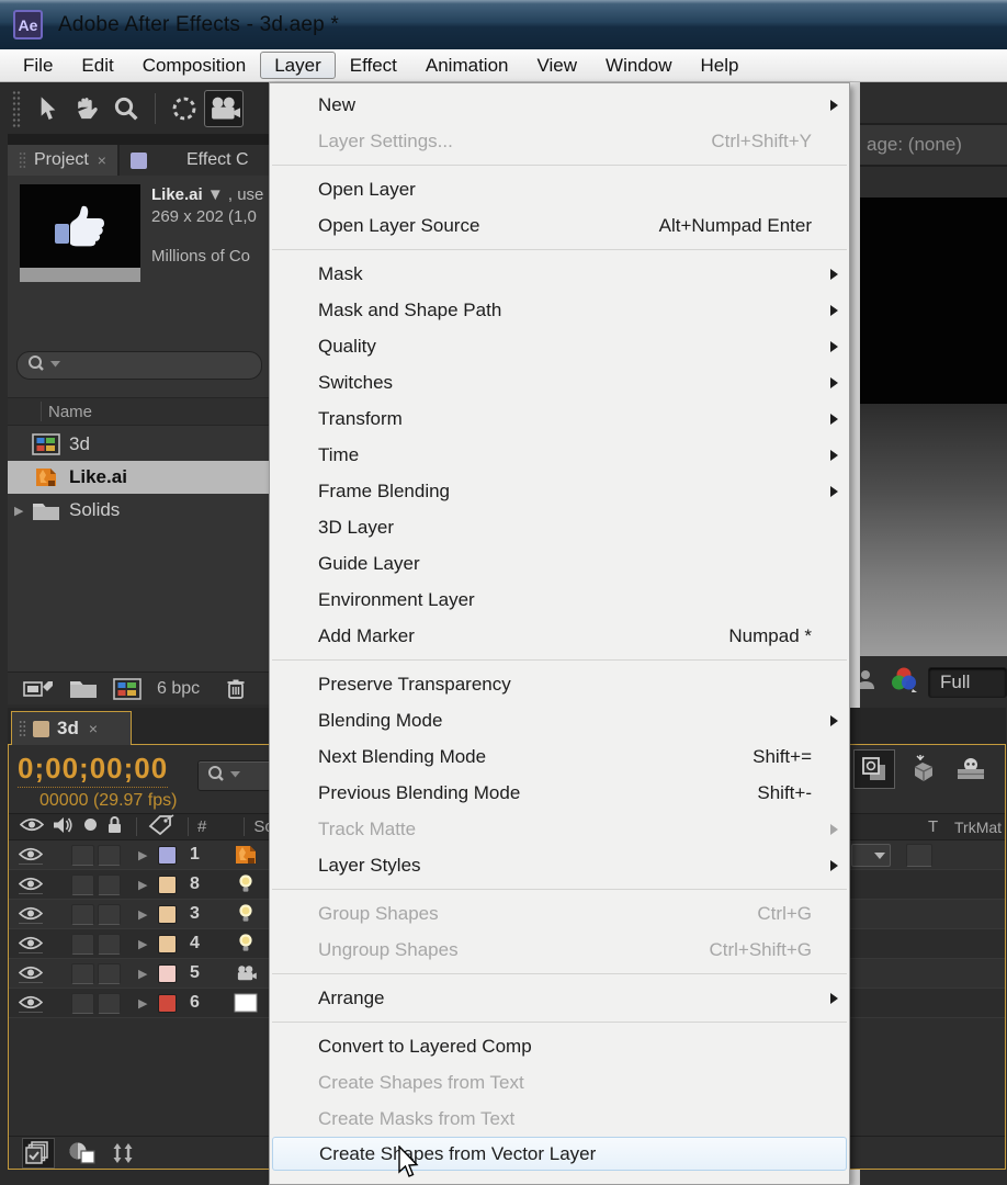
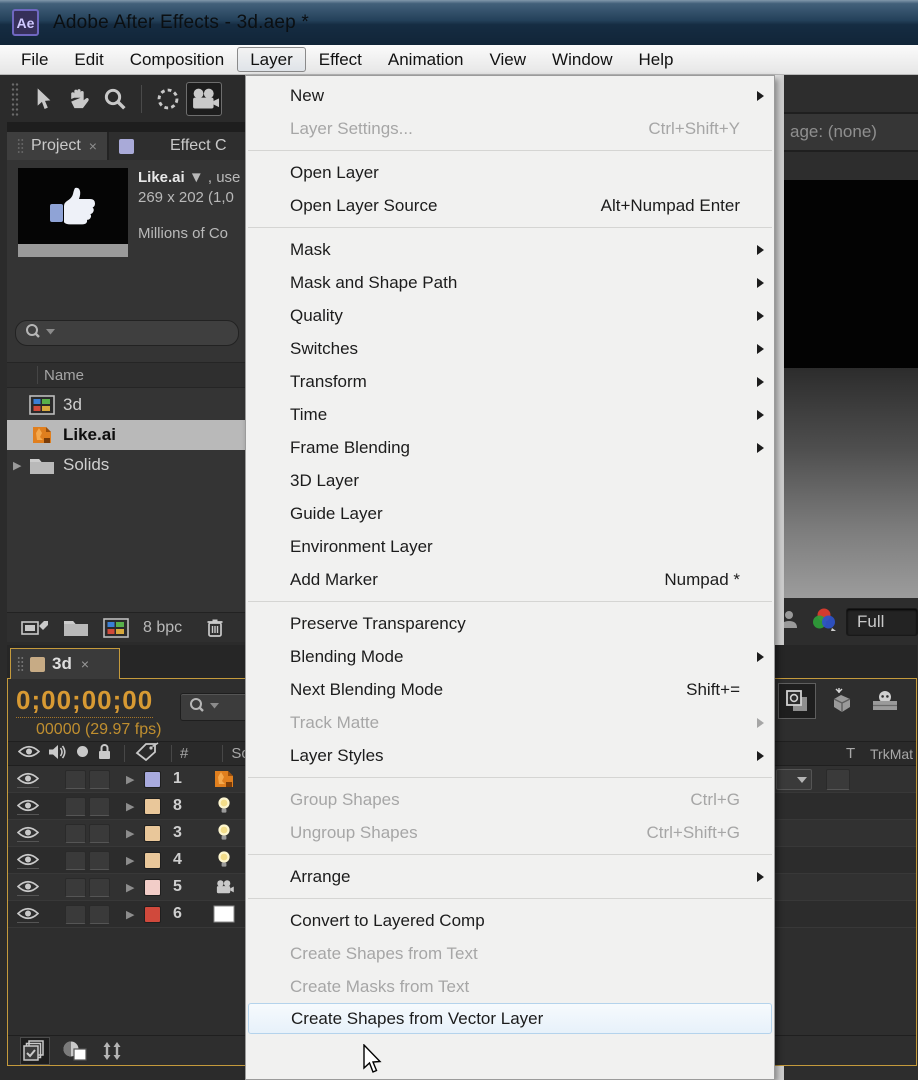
  Ae
  Adobe After Effects - 3d.aep *
  File
  Edit
  Composition
  Layer
  Effect
  Animation
  View
  Window
  Help
  Project
  ×
  Effect C
  Like.ai ▼ , use
  269 x 202 (1,0
  Millions of Co
  Name
  3d
  Like.ai
  ▶
  Solids
- 6 bpc
+ 8 bpc
  age: (none)
  Full
  3d
  ×
  0;00;00;00
  00000 (29.97 fps)
  #
  T
  TrkMat
  ▶
  1
  ▶
  8
  ▶
  3
  ▶
  4
  ▶
  5
  ▶
  6
  New
  Layer Settings...
  Ctrl+Shift+Y
  Open Layer
  Open Layer Source
  Alt+Numpad Enter
  Mask
  Mask and Shape Path
  Quality
  Switches
  Transform
  Time
  Frame Blending
  3D Layer
  Guide Layer
  Environment Layer
  Add Marker
  Numpad *
  Preserve Transparency
  Blending Mode
  Next Blending Mode
  Shift+=
- Previous Blending Mode
- Shift+-
  Track Matte
  Layer Styles
  Group Shapes
  Ctrl+G
  Ungroup Shapes
  Ctrl+Shift+G
  Arrange
  Convert to Layered Comp
  Create Shapes from Text
  Create Masks from Text
  Create Shapes from Vector Layer
